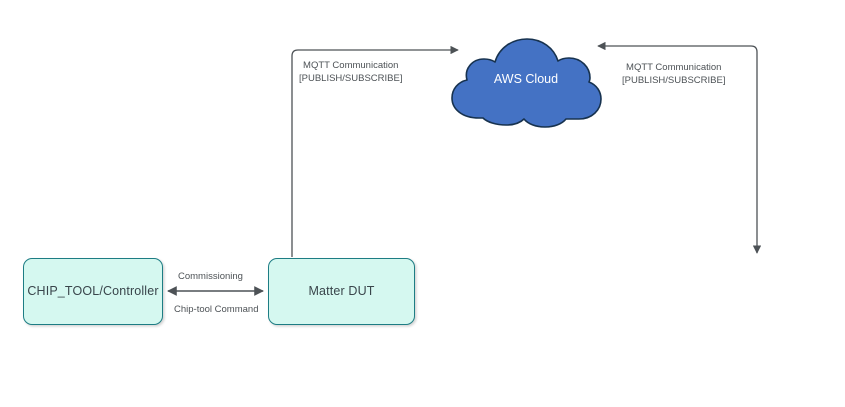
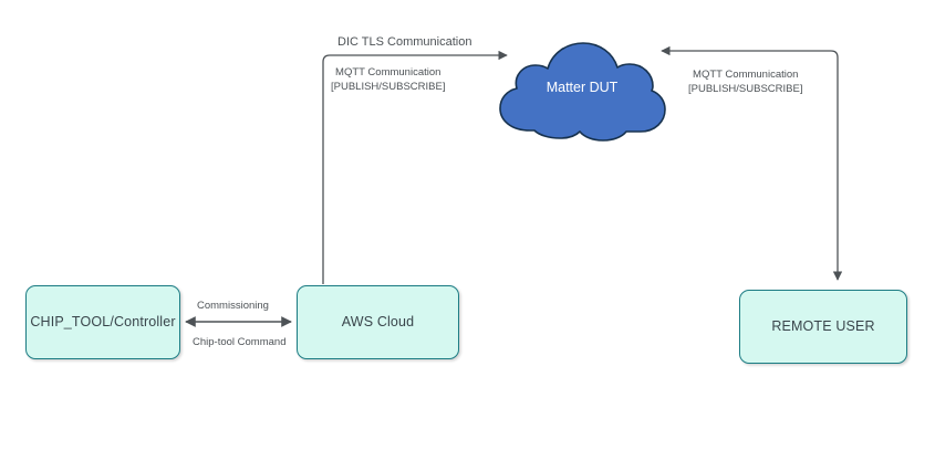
- AWS Cloud
+ Matter DUT
  CHIP_TOOL/Controller
- Matter DUT
+ AWS Cloud
+ REMOTE USER
+ DIC TLS Communication
  MQTT Communication
  [PUBLISH/SUBSCRIBE]
  MQTT Communication
  [PUBLISH/SUBSCRIBE]
  Commissioning
  Chip-tool Command
